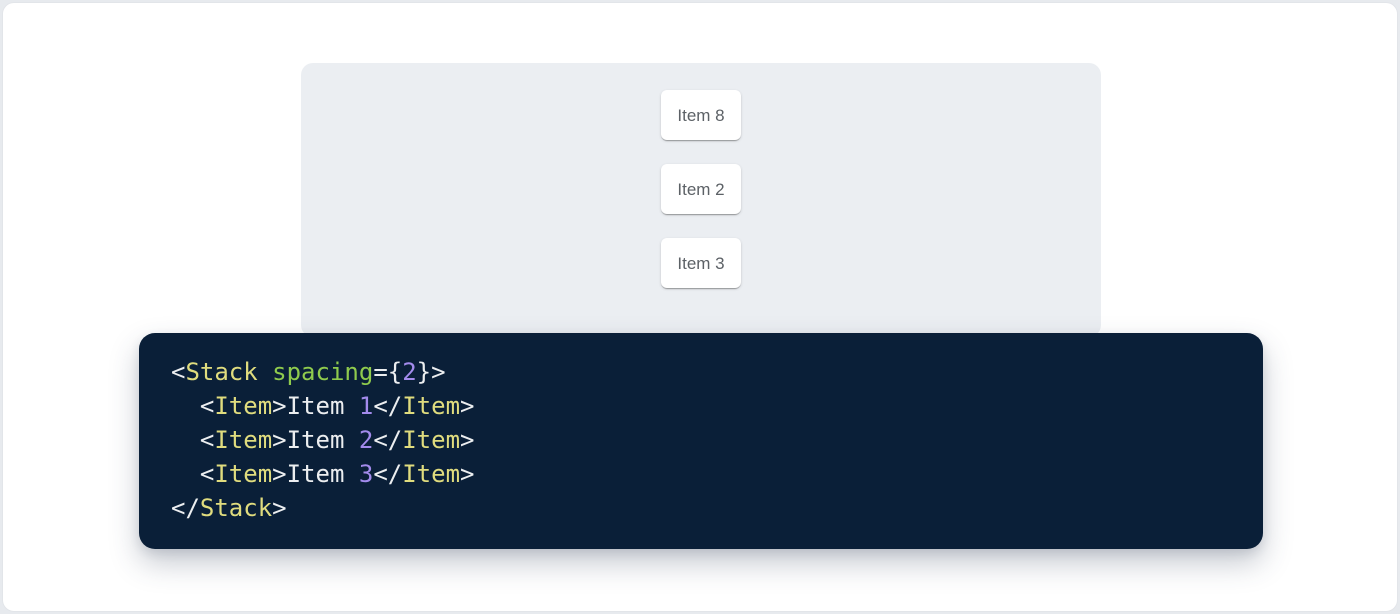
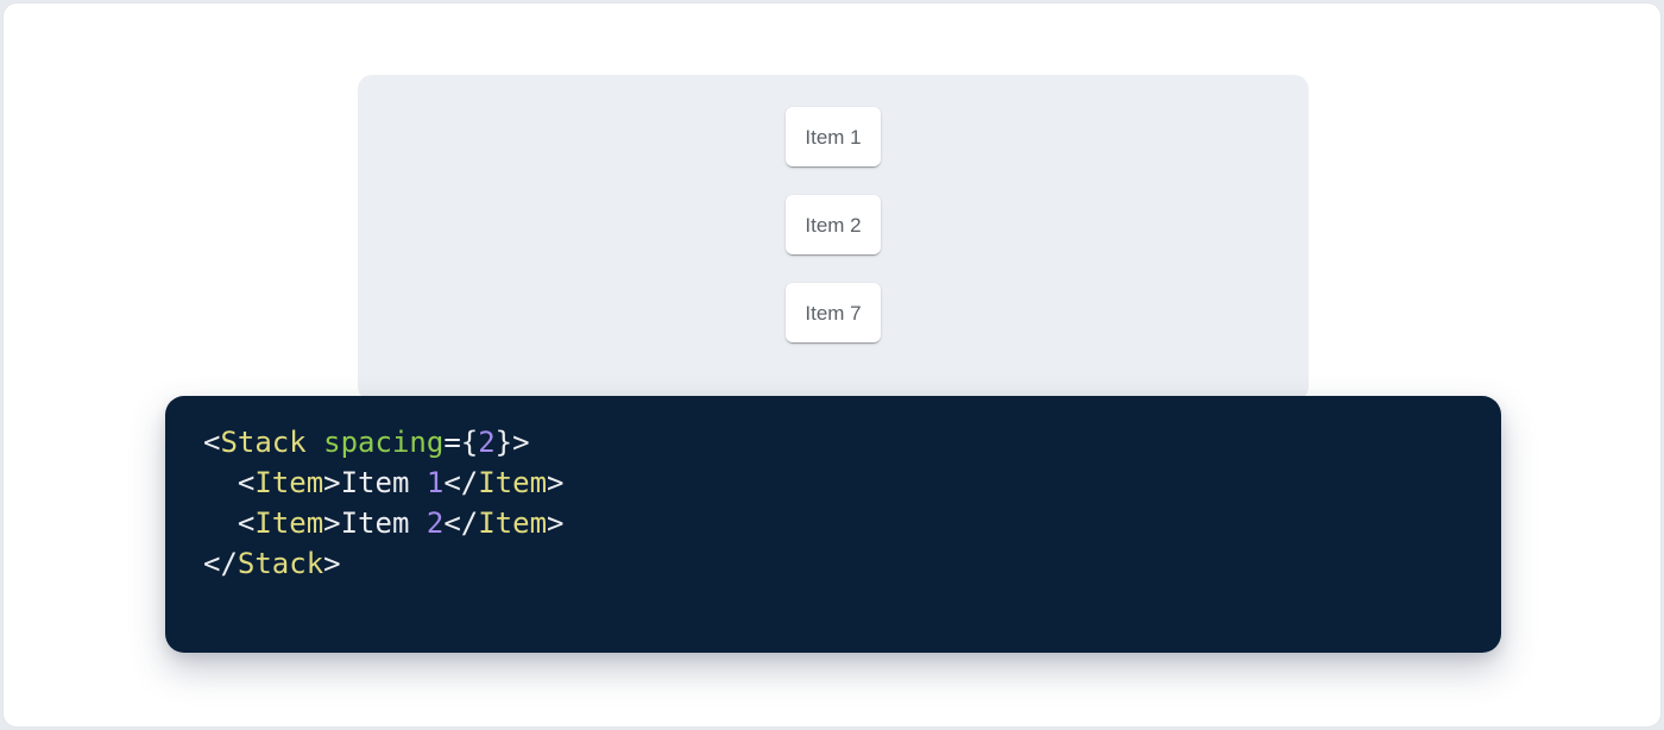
- Item 8
+ Item 1
  Item 2
- Item 3
+ Item 7
  <Stack spacing={2}>
  <Item>Item 1</Item>
  <Item>Item 2</Item>
- <Item>Item 3</Item>
  </Stack>
